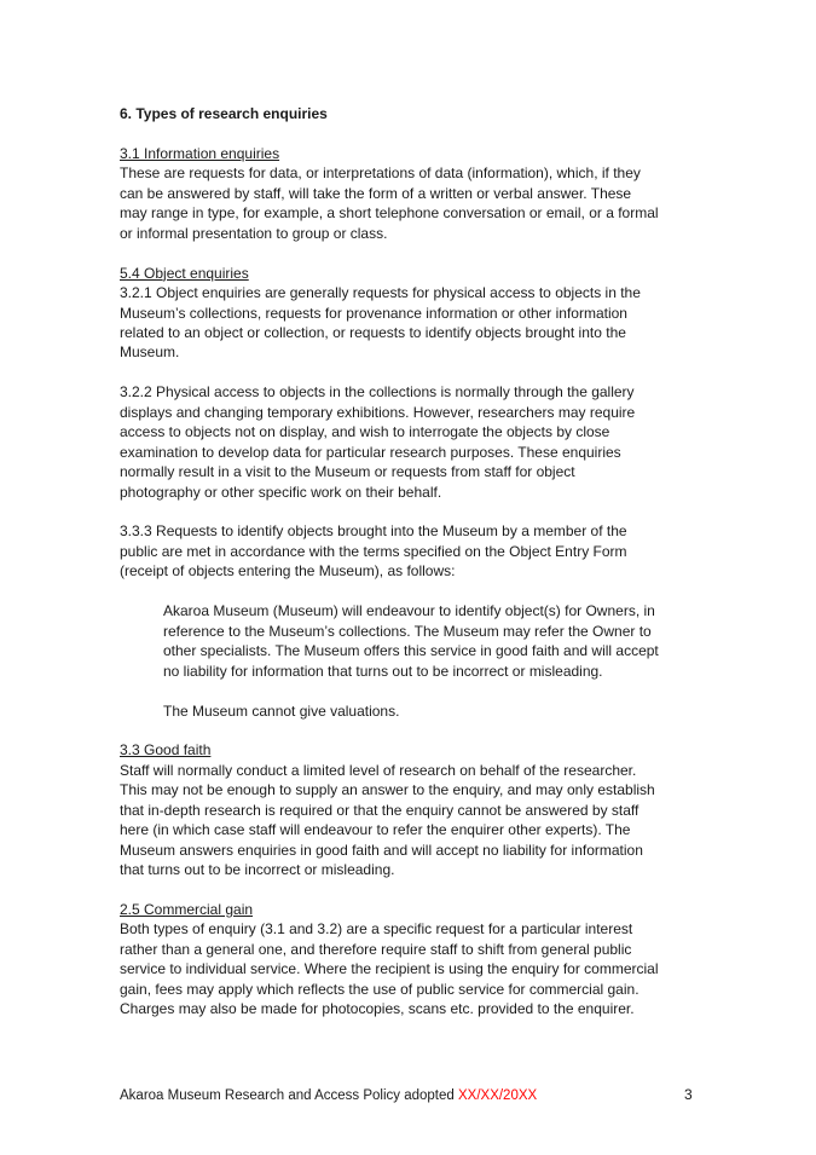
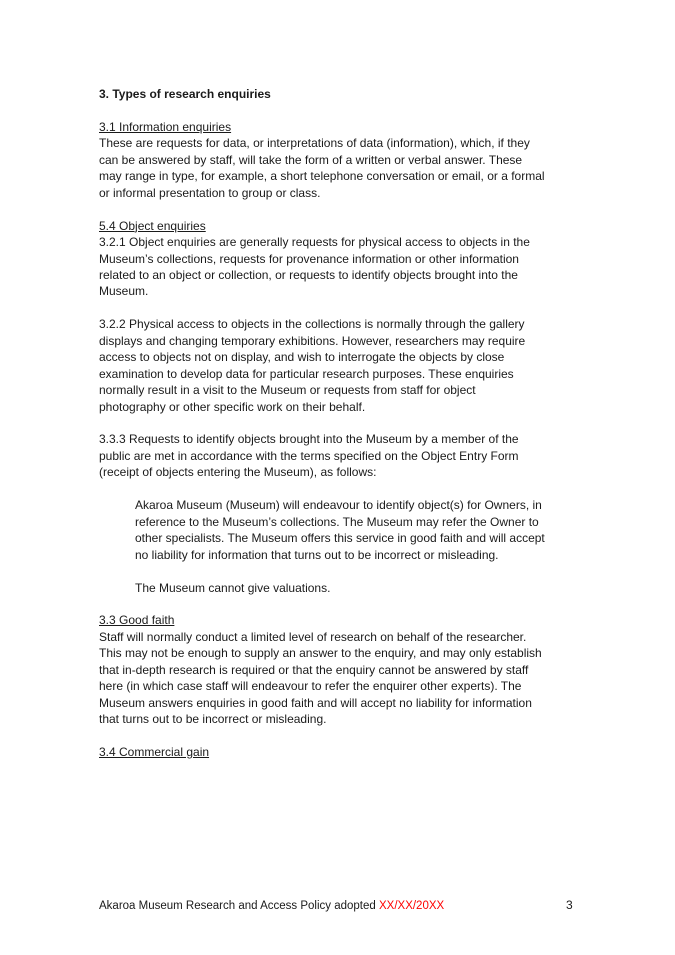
- 6. Types of research enquiries
+ 3. Types of research enquiries
  3.1 Information enquiries
  These are requests for data, or interpretations of data (information), which, if they
  can be answered by staff, will take the form of a written or verbal answer. These
  may range in type, for example, a short telephone conversation or email, or a formal
  or informal presentation to group or class.
  5.4 Object enquiries
  3.2.1 Object enquiries are generally requests for physical access to objects in the
  Museum’s collections, requests for provenance information or other information
  related to an object or collection, or requests to identify objects brought into the
  Museum.
  3.2.2 Physical access to objects in the collections is normally through the gallery
  displays and changing temporary exhibitions. However, researchers may require
  access to objects not on display, and wish to interrogate the objects by close
  examination to develop data for particular research purposes. These enquiries
  normally result in a visit to the Museum or requests from staff for object
  photography or other specific work on their behalf.
  3.3.3 Requests to identify objects brought into the Museum by a member of the
  public are met in accordance with the terms specified on the Object Entry Form
  (receipt of objects entering the Museum), as follows:
  Akaroa Museum (Museum) will endeavour to identify object(s) for Owners, in
  reference to the Museum’s collections. The Museum may refer the Owner to
  other specialists. The Museum offers this service in good faith and will accept
  no liability for information that turns out to be incorrect or misleading.
  The Museum cannot give valuations.
  3.3 Good faith
  Staff will normally conduct a limited level of research on behalf of the researcher.
  This may not be enough to supply an answer to the enquiry, and may only establish
  that in-depth research is required or that the enquiry cannot be answered by staff
  here (in which case staff will endeavour to refer the enquirer other experts). The
  Museum answers enquiries in good faith and will accept no liability for information
  that turns out to be incorrect or misleading.
- 2.5 Commercial gain
+ 3.4 Commercial gain
- Both types of enquiry (3.1 and 3.2) are a specific request for a particular interest
- rather than a general one, and therefore require staff to shift from general public
- service to individual service. Where the recipient is using the enquiry for commercial
- gain, fees may apply which reflects the use of public service for commercial gain.
- Charges may also be made for photocopies, scans etc. provided to the enquirer.
  Akaroa Museum Research and Access Policy adopted XX/XX/20XX
  3
